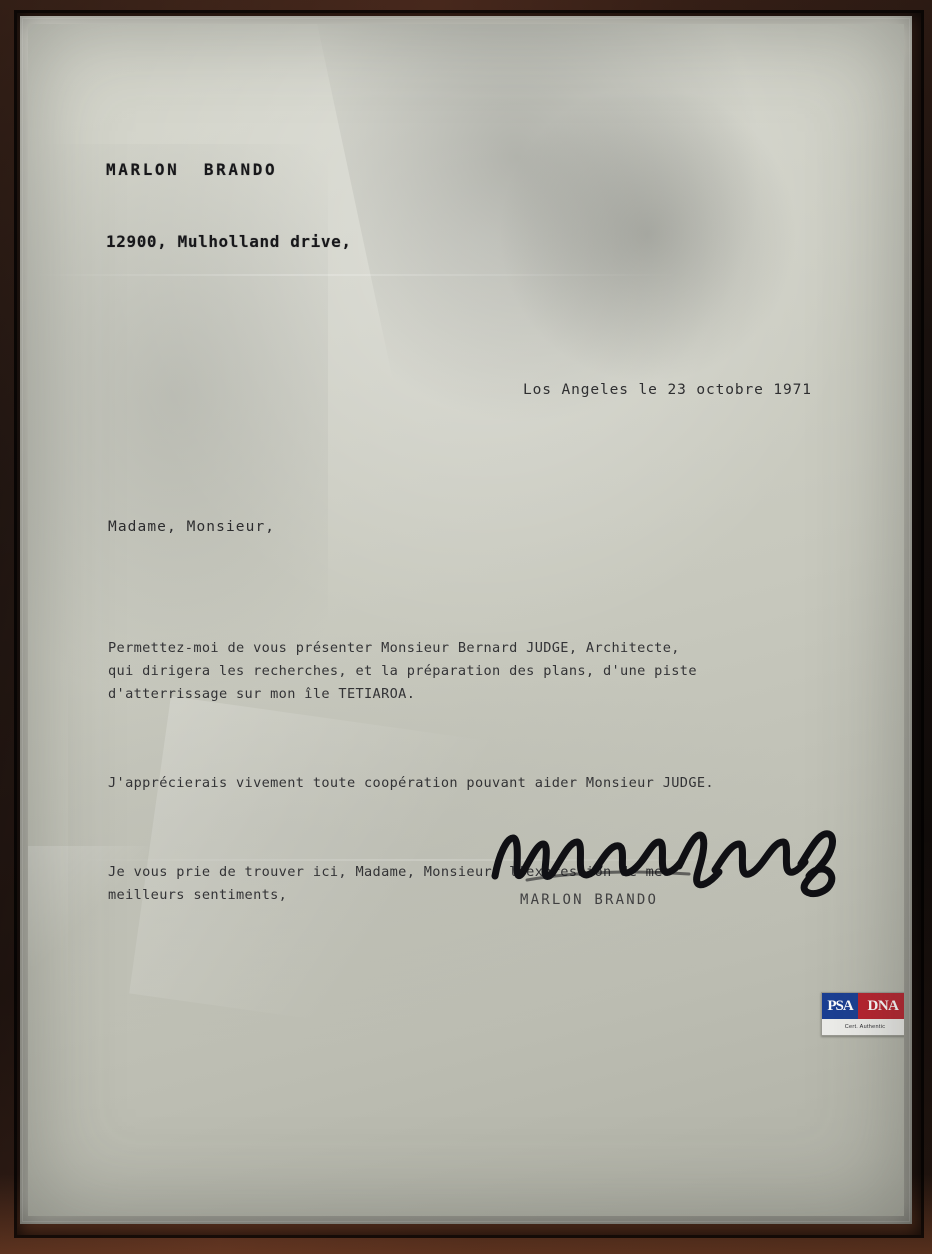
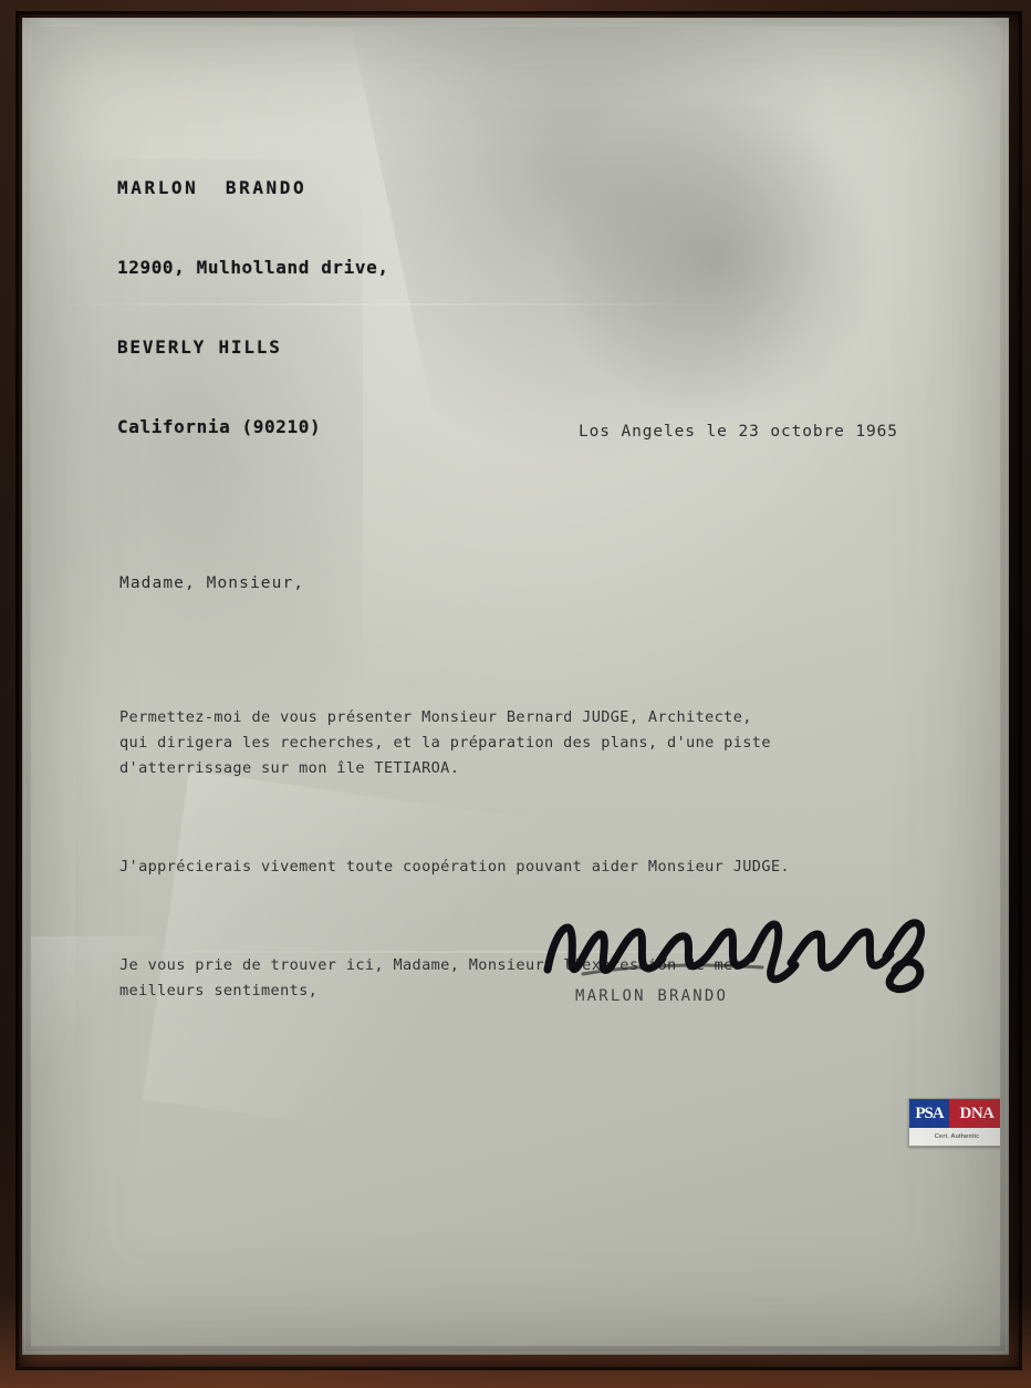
  MARLON BRANDO
  12900, Mulholland drive,
+ BEVERLY HILLS
+ California (90210)
- Los Angeles le 23 octobre 1971
+ Los Angeles le 23 octobre 1965
  Madame, Monsieur,
  Permettez-moi de vous présenter Monsieur Bernard JUDGE, Architecte,
  qui dirigera les recherches, et la préparation des plans, d'une piste
  d'atterrissage sur mon île TETIAROA.
  J'apprécierais vivement toute coopération pouvant aider Monsieur JUDGE.
  Je vous prie de trouver ici, Madame, Monsieur lexeson me
  meilleurs sentiments,
  MARLON BRANDO
  PSA
  DNA
